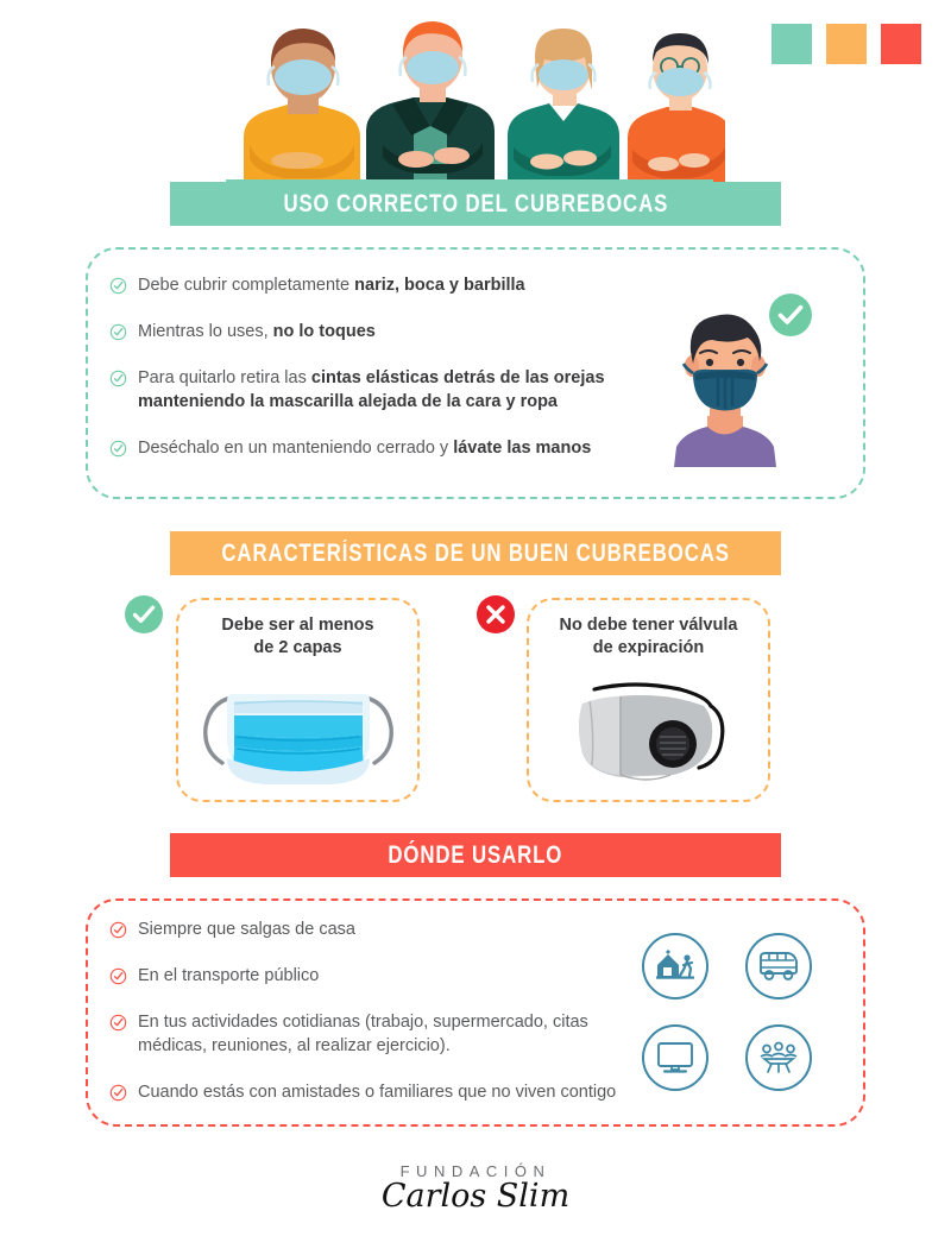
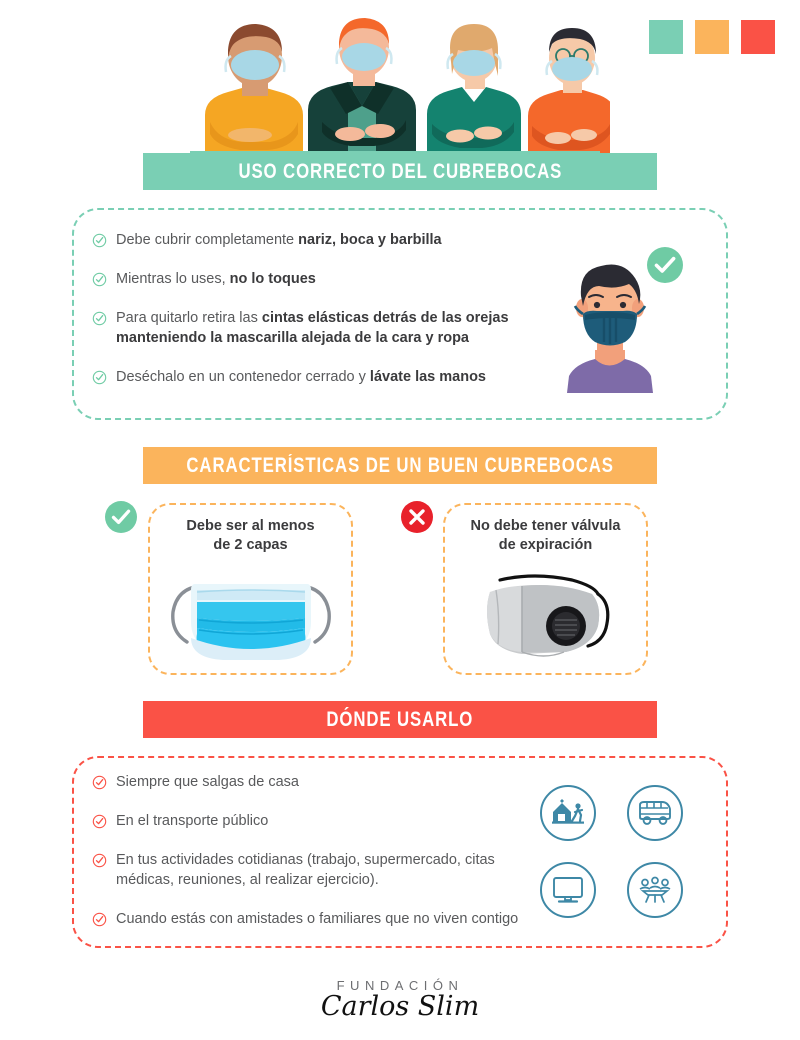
  USO CORRECTO DEL CUBREBOCAS
  Debe cubrir completamente nariz, boca y barbilla
  Mientras lo uses, no lo toques
  Para quitarlo retira las cintas elásticas detrás de las orejas manteniendo la mascarilla alejada de la cara y ropa
- Deséchalo en un manteniendo cerrado y lávate las manos
+ Deséchalo en un contenedor cerrado y lávate las manos
  CARACTERÍSTICAS DE UN BUEN CUBREBOCAS
  Debe ser al menos
  de 2 capas
  No debe tener válvula
  de expiración
  DÓNDE USARLO
  Siempre que salgas de casa
  En el transporte público
  En tus actividades cotidianas (trabajo, supermercado, citas médicas, reuniones, al realizar ejercicio).
  Cuando estás con amistades o familiares que no viven contigo
  FUNDACIÓN
  Carlos Slim
